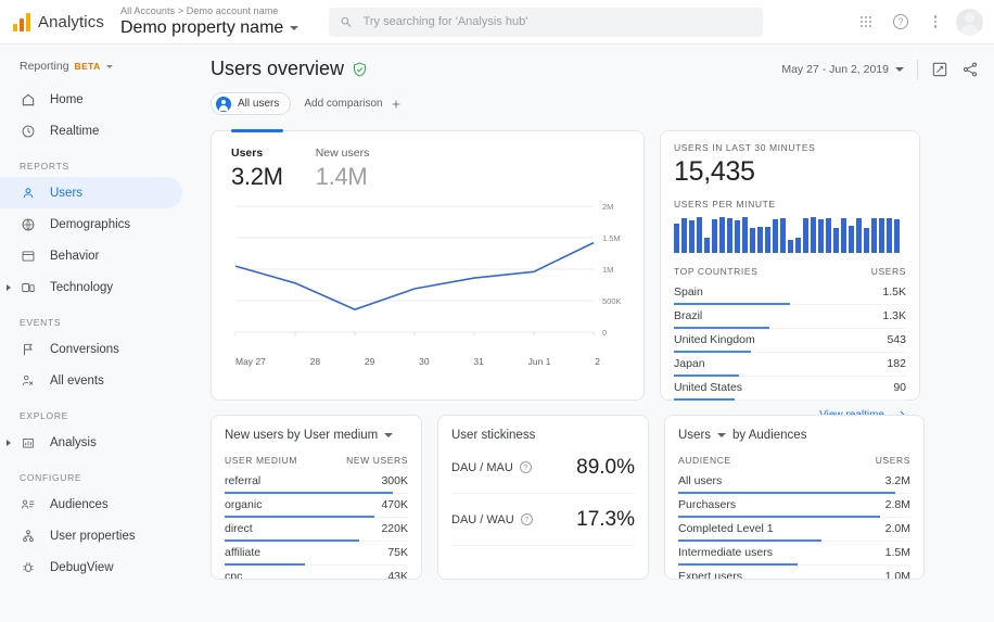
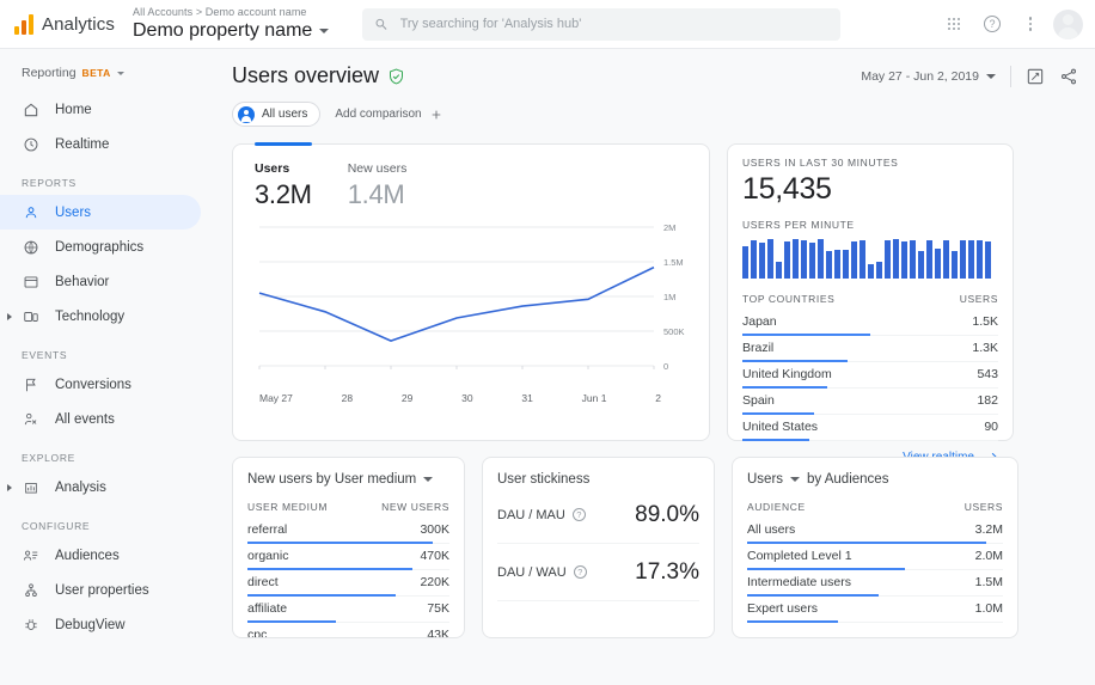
  Analytics
  All Accounts > Demo account name
  Demo property name
  Try searching for 'Analysis hub'
  ?
  Reporting
  BETA
  Home
  Realtime
  REPORTS
  Users
  Demographics
  Behavior
  Technology
  EVENTS
  Conversions
  All events
  EXPLORE
  Analysis
  CONFIGURE
  Audiences
  User properties
  DebugView
  Users overview
  May 27 - Jun 2, 2019
  All users
  Add comparison
  Users
  3.2M
  New users
  1.4M
  0
  500K
  1M
  1.5M
  2M
  May 27
  28
  29
  30
  31
  Jun 1
  2
  USERS IN LAST 30 MINUTES
  15,435
  USERS PER MINUTE
  TOP COUNTRIES
  USERS
- Spain
+ Japan
  1.5K
  Brazil
  1.3K
  United Kingdom
  543
- Japan
+ Spain
  182
  United States
  90
  New users by User medium
  USER MEDIUM
  NEW USERS
  referral
  300K
  organic
  470K
  direct
  220K
  affiliate
  75K
  cpc
  43K
  User stickiness
  DAU / MAU
  ?
  89.0%
  DAU / WAU
  ?
  17.3%
  Users
  by Audiences
  AUDIENCE
  USERS
  All users
  3.2M
- Purchasers
- 2.8M
  Completed Level 1
  2.0M
  Intermediate users
  1.5M
  Expert users
  1.0M
